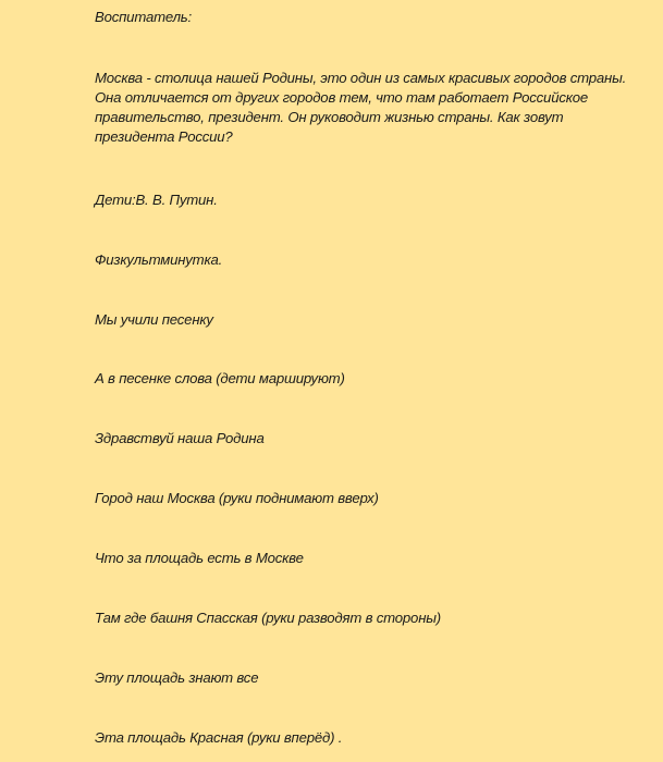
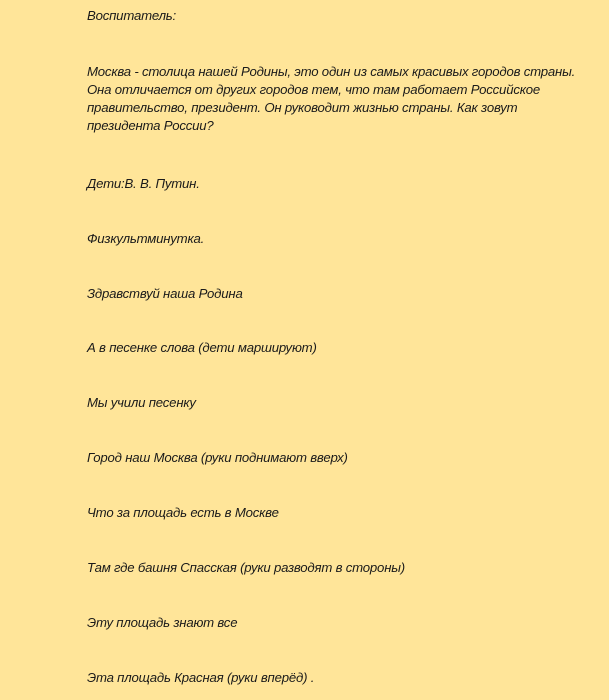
  Воспитатель:
  Москва - столица нашей Родины, это один из самых красивых городов страны. Она отличается от других городов тем, что там работает Российское правительство, президент. Он руководит жизнью страны. Как зовут президента России?
  Дети:В. В. Путин.
  Физкультминутка.
- Мы учили песенку
+ Здравствуй наша Родина
  А в песенке слова (дети маршируют)
- Здравствуй наша Родина
+ Мы учили песенку
  Город наш Москва (руки поднимают вверх)
  Что за площадь есть в Москве
  Там где башня Спасская (руки разводят в стороны)
  Эту площадь знают все
  Эта площадь Красная (руки вперёд) .
